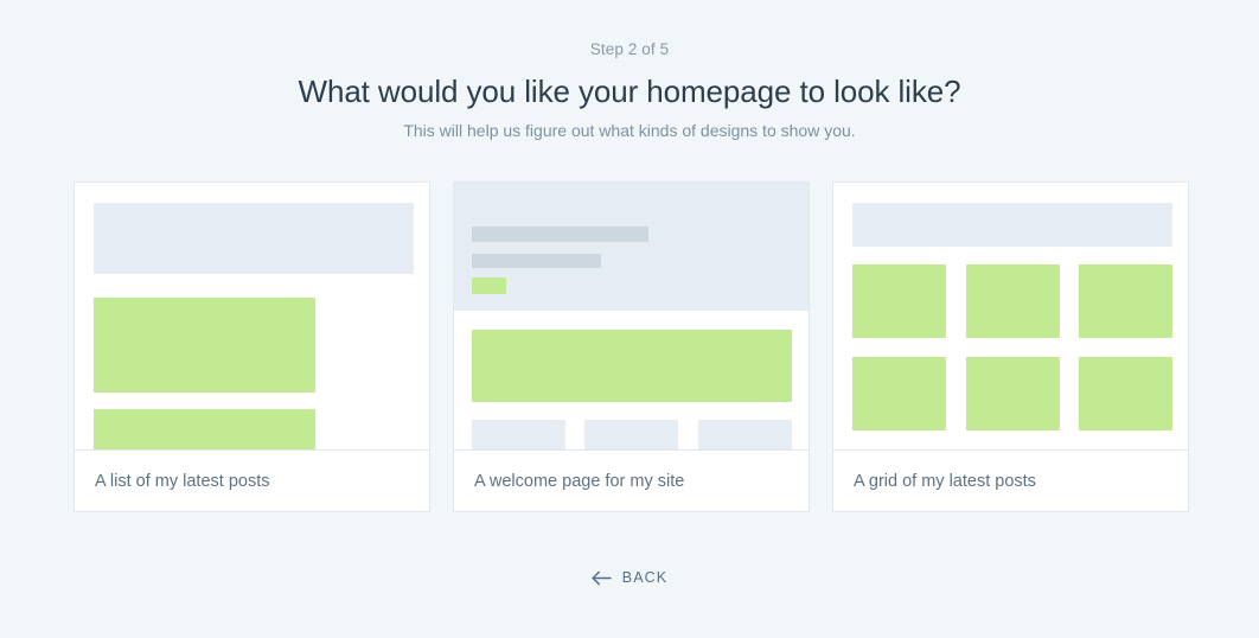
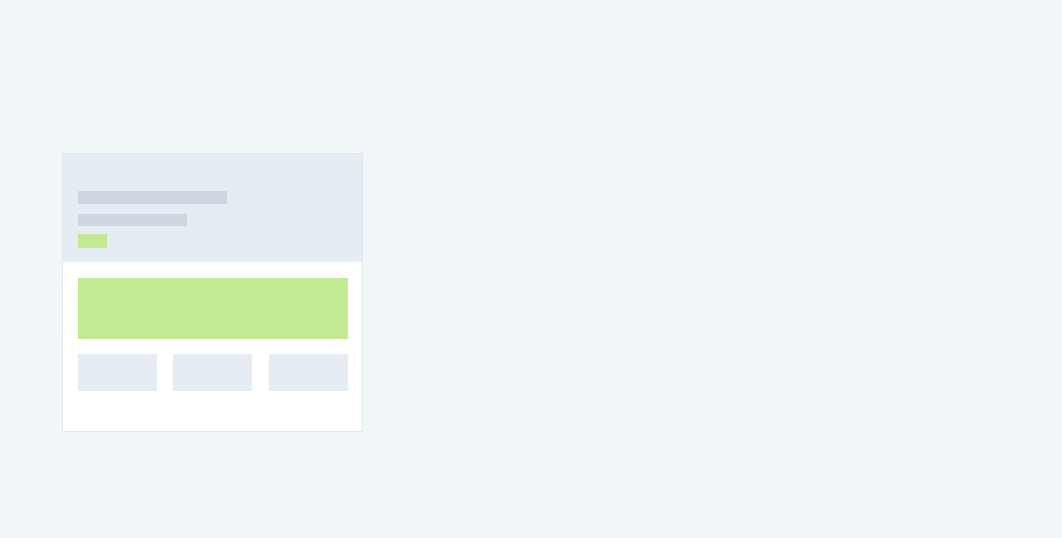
- Step 2 of 5
- What would you like your homepage to look like?
- This will help us figure out what kinds of designs to show you.
- A list of my latest posts
- A welcome page for my site
- A grid of my latest posts
- BACK
